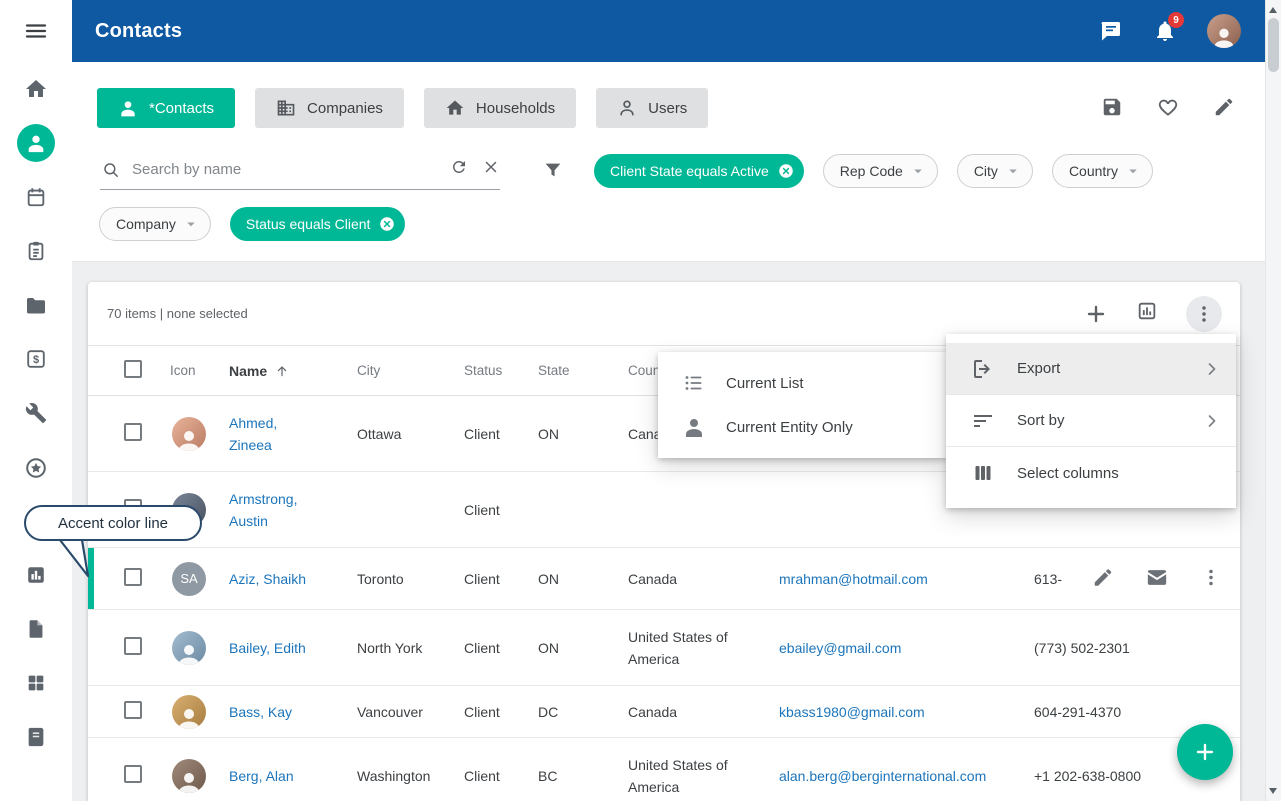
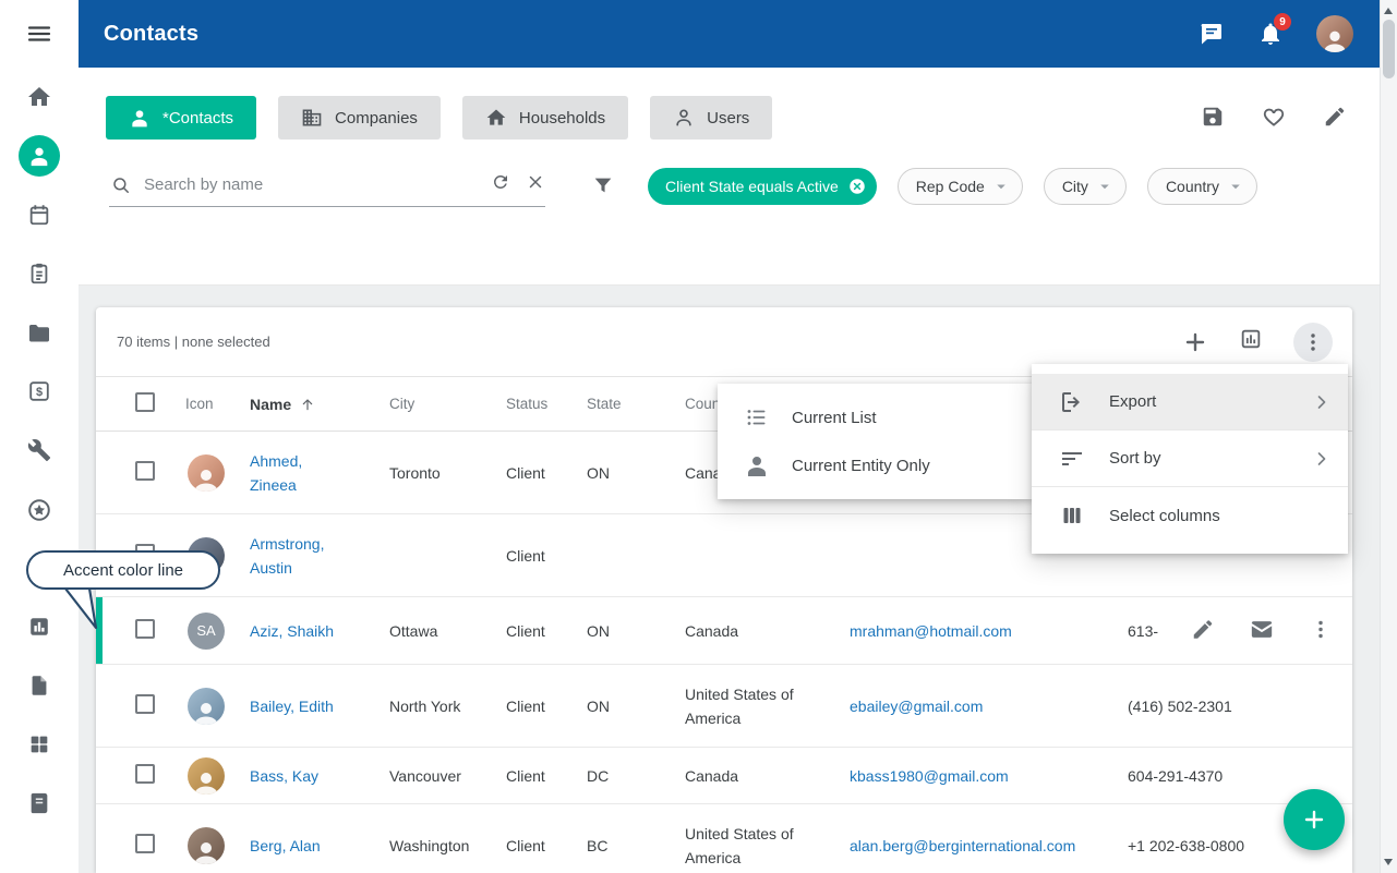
  Contacts
  9
  *Contacts
  Companies
  Households
  Users
  Search by name
  Client State equals Active
  Rep Code
  City
  Country
- Company
- Status equals Client
  70 items | none selected
  Icon
  Name
  City
  Status
  State
  Ahmed, Zineea
- Ottawa
+ Toronto
  Client
  ON
  Armstrong, Austin
  Client
  SA
  Aziz, Shaikh
- Toronto
+ Ottawa
  Client
  ON
  Canada
  mrahman@hotmail.com
  613-
  Bailey, Edith
  North York
  Client
  ON
  United States of America
  ebailey@gmail.com
- (773) 502-2301
+ (416) 502-2301
  Bass, Kay
  Vancouver
  Client
  DC
  Canada
  kbass1980@gmail.com
  604-291-4370
  Berg, Alan
  Washington
  Client
  BC
  United States of America
  alan.berg@berginternational.com
  +1 202-638-0800
  Current List
  Current Entity Only
  Export
  Sort by
  Select columns
  Accent color line
